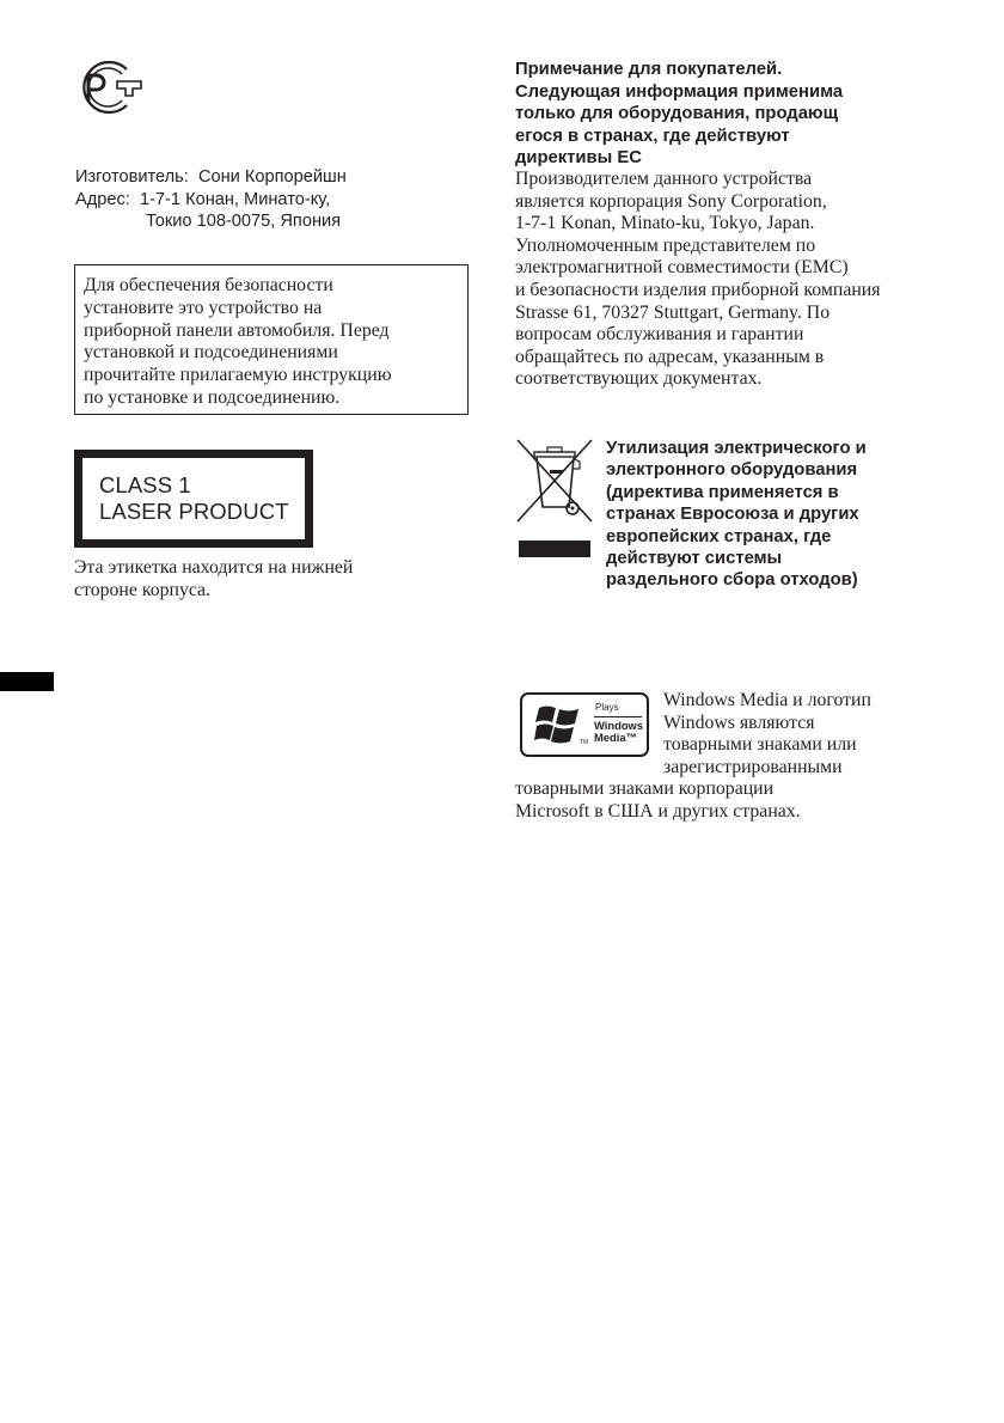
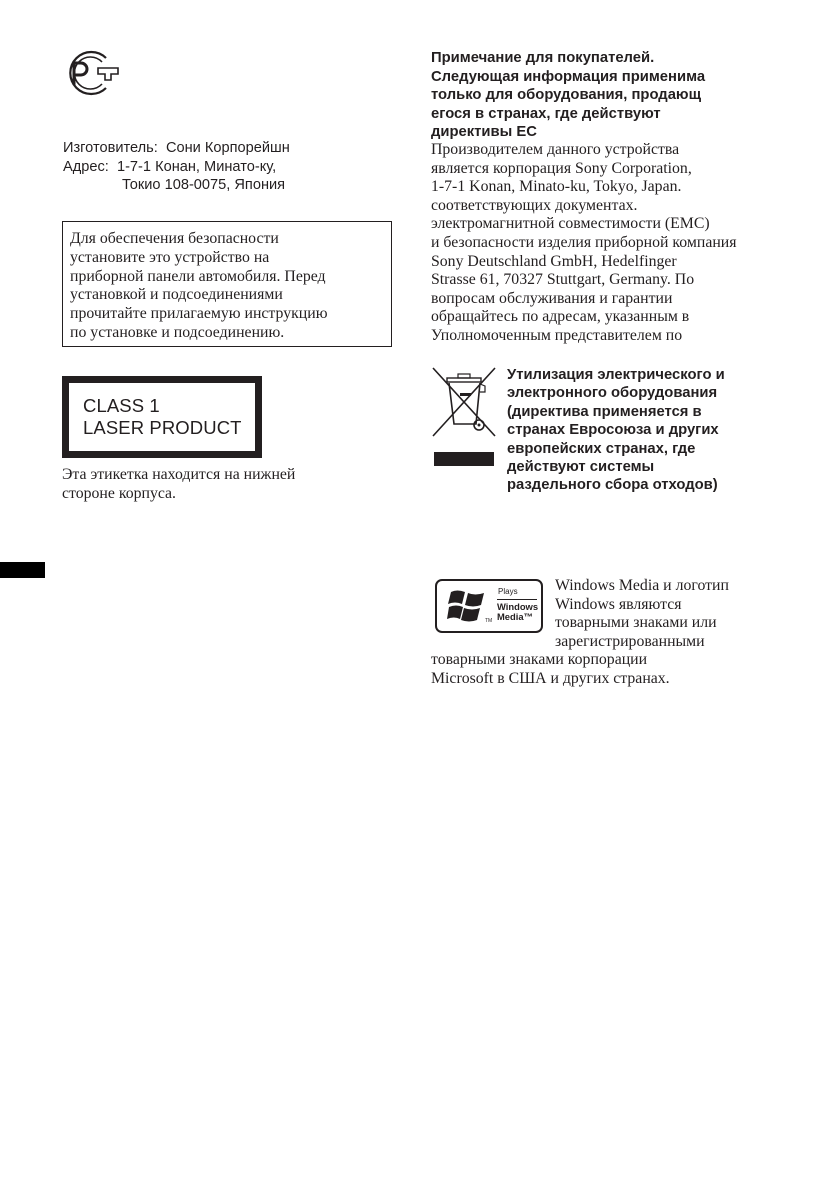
  Изготовитель: Сони Корпорейшн
  Адрес: 1-7-1 Конан, Минато-ку,
  Токио 108-0075, Япония
  Для обеспечения безопасности
  установите это устройство на
  приборной панели автомобиля. Перед
  установкой и подсоединениями
  прочитайте прилагаемую инструкцию
  по установке и подсоединению.
  CLASS 1
  LASER PRODUCT
  Эта этикетка находится на нижней
  стороне корпуса.
  Примечание для покупателей.
  Следующая информация применима
  только для оборудования, продающ
  егося в странах, где действуют
  директивы ЕС
  Производителем данного устройства
  является корпорация Sony Corporation,
  1-7-1 Konan, Minato-ku, Tokyo, Japan.
- Уполномоченным представителем по
+ соответствующих документах.
  электромагнитной совместимости (EMC)
  и безопасности изделия приборной компания
+ Sony Deutschland GmbH, Hedelfinger
  Strasse 61, 70327 Stuttgart, Germany. По
  вопросам обслуживания и гарантии
  обращайтесь по адресам, указанным в
- соответствующих документах.
+ Уполномоченным представителем по
  Утилизация электрического и
  электронного оборудования
  (директива применяется в
  странах Евросоюза и других
  европейских странах, где
  действуют системы
  раздельного сбора отходов)
  Plays
  Windows
  Media™
  Windows Media и логотип
  Windows являются
  товарными знаками или
  зарегистрированными
  товарными знаками корпорации
  Microsoft в США и других странах.
